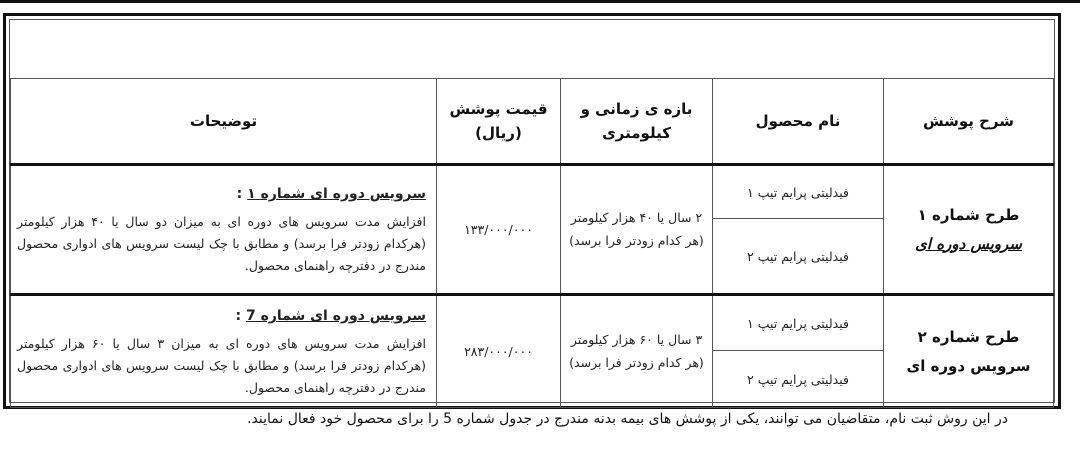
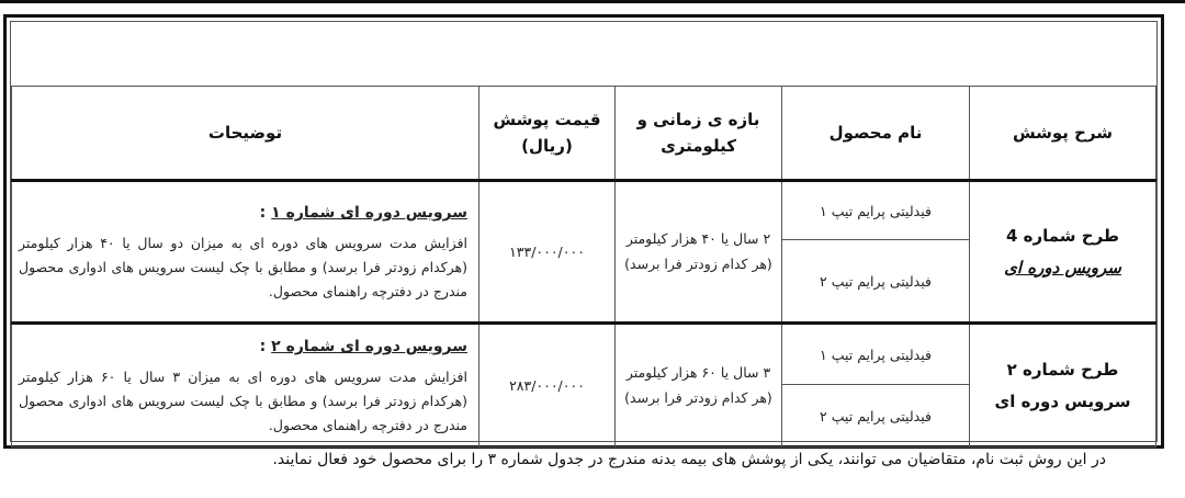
  شرح پوشش	نام محصول	بازه ی زمانی و کیلومتری	قیمت پوشش (ریال)	توضیحات
- طرح شماره ۱ سرویس دوره ای	فیدلیتی پرایم تیپ ۱	۲ سال یا ۴۰ هزار کیلومتر (هر کدام زودتر فرا برسد)	۱۳۳/۰۰۰/۰۰۰	سرویس دوره ای شماره ۱ : افزایش مدت سرویس های دوره ای به میزان دو سال یا ۴۰ هزار کیلومتر (هرکدام زودتر فرا برسد) و مطابق با چک لیست سرویس های ادواری محصول مندرج در دفترچه راهنمای محصول.
+ طرح شماره 4 سرویس دوره ای	فیدلیتی پرایم تیپ ۱	۲ سال یا ۴۰ هزار کیلومتر (هر کدام زودتر فرا برسد)	۱۳۳/۰۰۰/۰۰۰	سرویس دوره ای شماره ۱ : افزایش مدت سرویس های دوره ای به میزان دو سال یا ۴۰ هزار کیلومتر (هرکدام زودتر فرا برسد) و مطابق با چک لیست سرویس های ادواری محصول مندرج در دفترچه راهنمای محصول.
  فیدلیتی پرایم تیپ ۲
- طرح شماره ۲ سرویس دوره ای	فیدلیتی پرایم تیپ ۱	۳ سال یا ۶۰ هزار کیلومتر (هر کدام زودتر فرا برسد)	۲۸۳/۰۰۰/۰۰۰	سرویس دوره ای شماره 7 : افزایش مدت سرویس های دوره ای به میزان ۳ سال یا ۶۰ هزار کیلومتر (هرکدام زودتر فرا برسد) و مطابق با چک لیست سرویس های ادواری محصول مندرج در دفترچه راهنمای محصول.
+ طرح شماره ۲ سرویس دوره ای	فیدلیتی پرایم تیپ ۱	۳ سال یا ۶۰ هزار کیلومتر (هر کدام زودتر فرا برسد)	۲۸۳/۰۰۰/۰۰۰	سرویس دوره ای شماره ۲ : افزایش مدت سرویس های دوره ای به میزان ۳ سال یا ۶۰ هزار کیلومتر (هرکدام زودتر فرا برسد) و مطابق با چک لیست سرویس های ادواری محصول مندرج در دفترچه راهنمای محصول.
  فیدلیتی پرایم تیپ ۲
- در این روش ثبت نام، متقاضیان می توانند، یکی از پوشش های بیمه بدنه مندرج در جدول شماره 5 را برای محصول خود فعال نمایند.
+ در این روش ثبت نام، متقاضیان می توانند، یکی از پوشش های بیمه بدنه مندرج در جدول شماره ۳ را برای محصول خود فعال نمایند.
